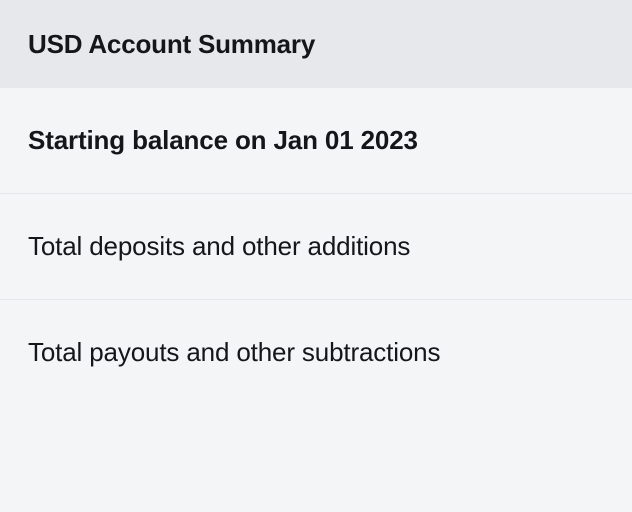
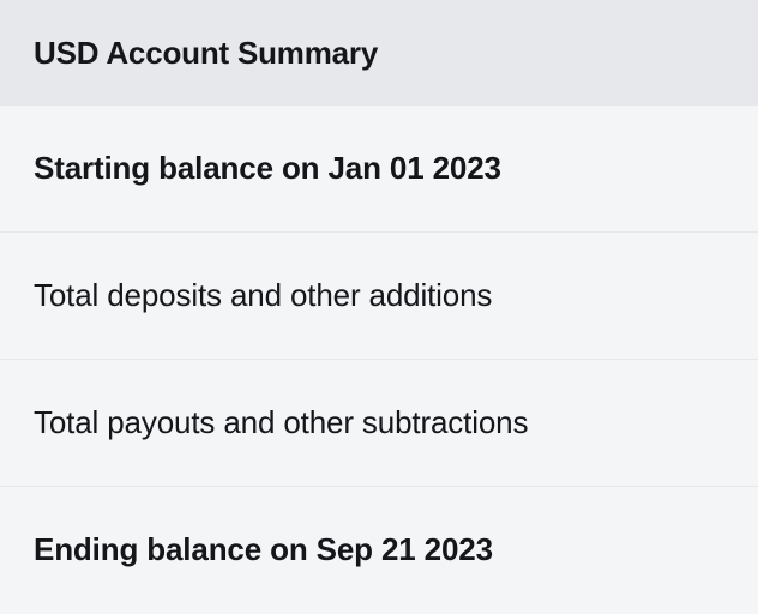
  USD Account Summary
  Starting balance on Jan 01 2023
  Total deposits and other additions
  Total payouts and other subtractions
+ Ending balance on Sep 21 2023
